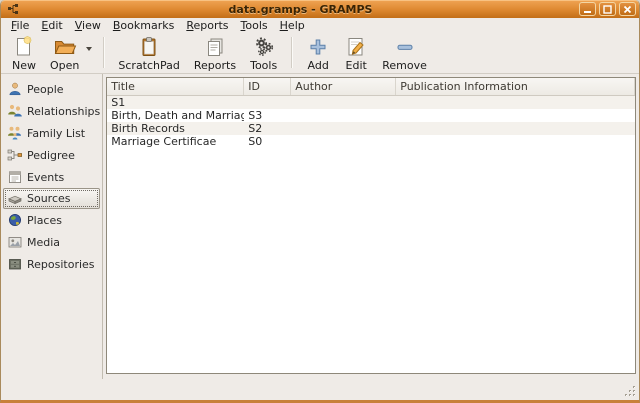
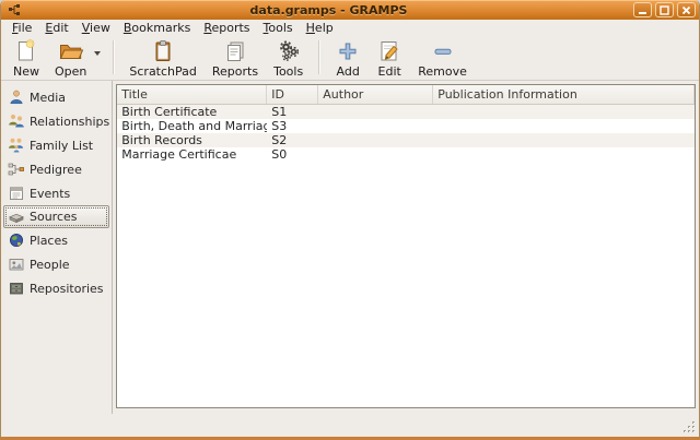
  data.gramps - GRAMPS
  File
  Edit
  View
  Bookmarks
  Reports
  Tools
  Help
  New
  Open
  ScratchPad
  Reports
  Tools
  Add
  Edit
  Remove
- People
+ Media
  Relationships
  Family List
  Pedigree
  Events
  Sources
  Places
- Media
+ People
  Repositories
  Title
  ID
  Author
  Publication Information
+ Birth Certificate
  S1
  Birth, Death and Marriag
  S3
  Birth Records
  S2
  Marriage Certificae
  S0
